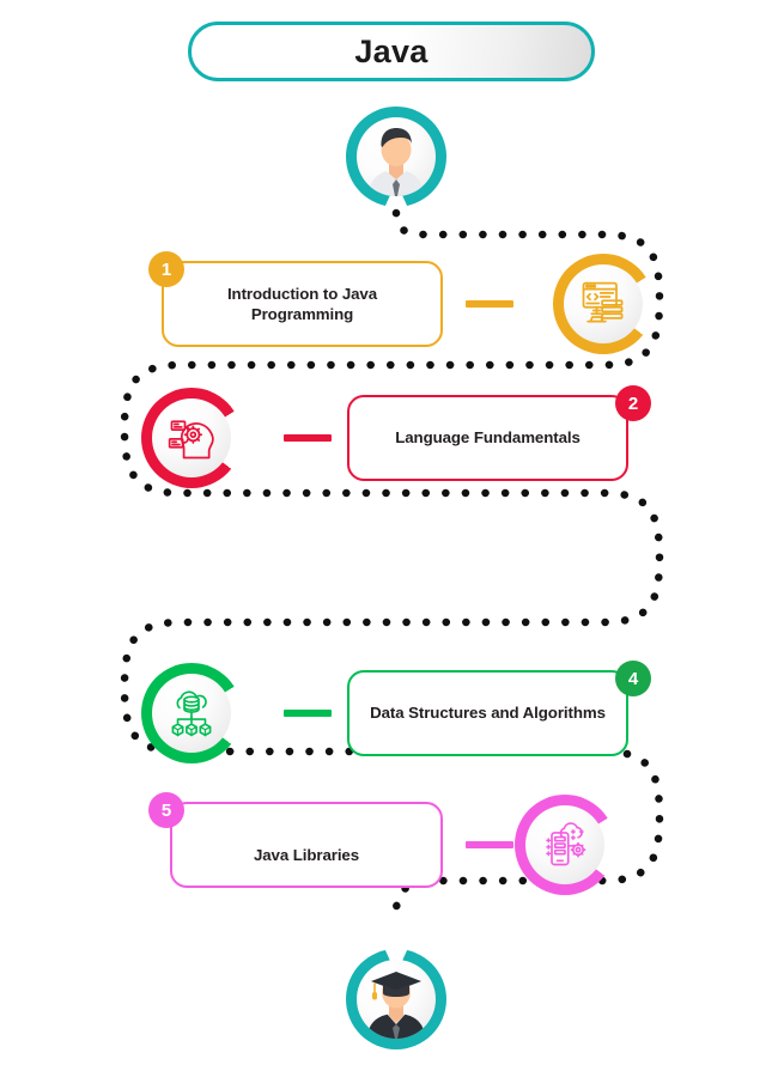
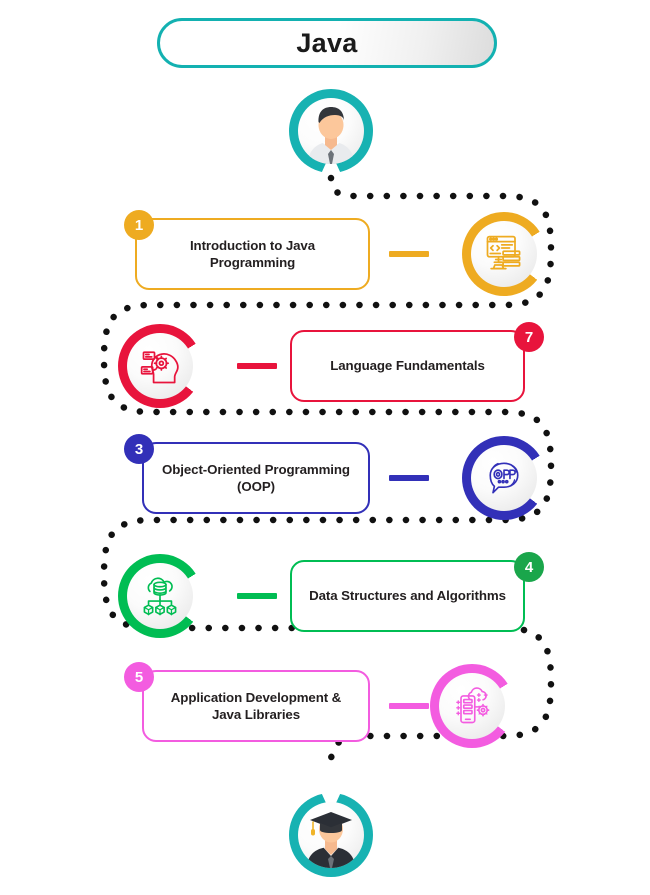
  Java
  Introduction to Java Programming
  1
  Language Fundamentals
- 2
+ 7
+ Object-Oriented Programming
+ (OOP)
+ 3
  Data Structures and Algorithms
  4
+ Application Development &
  Java Libraries
  5
